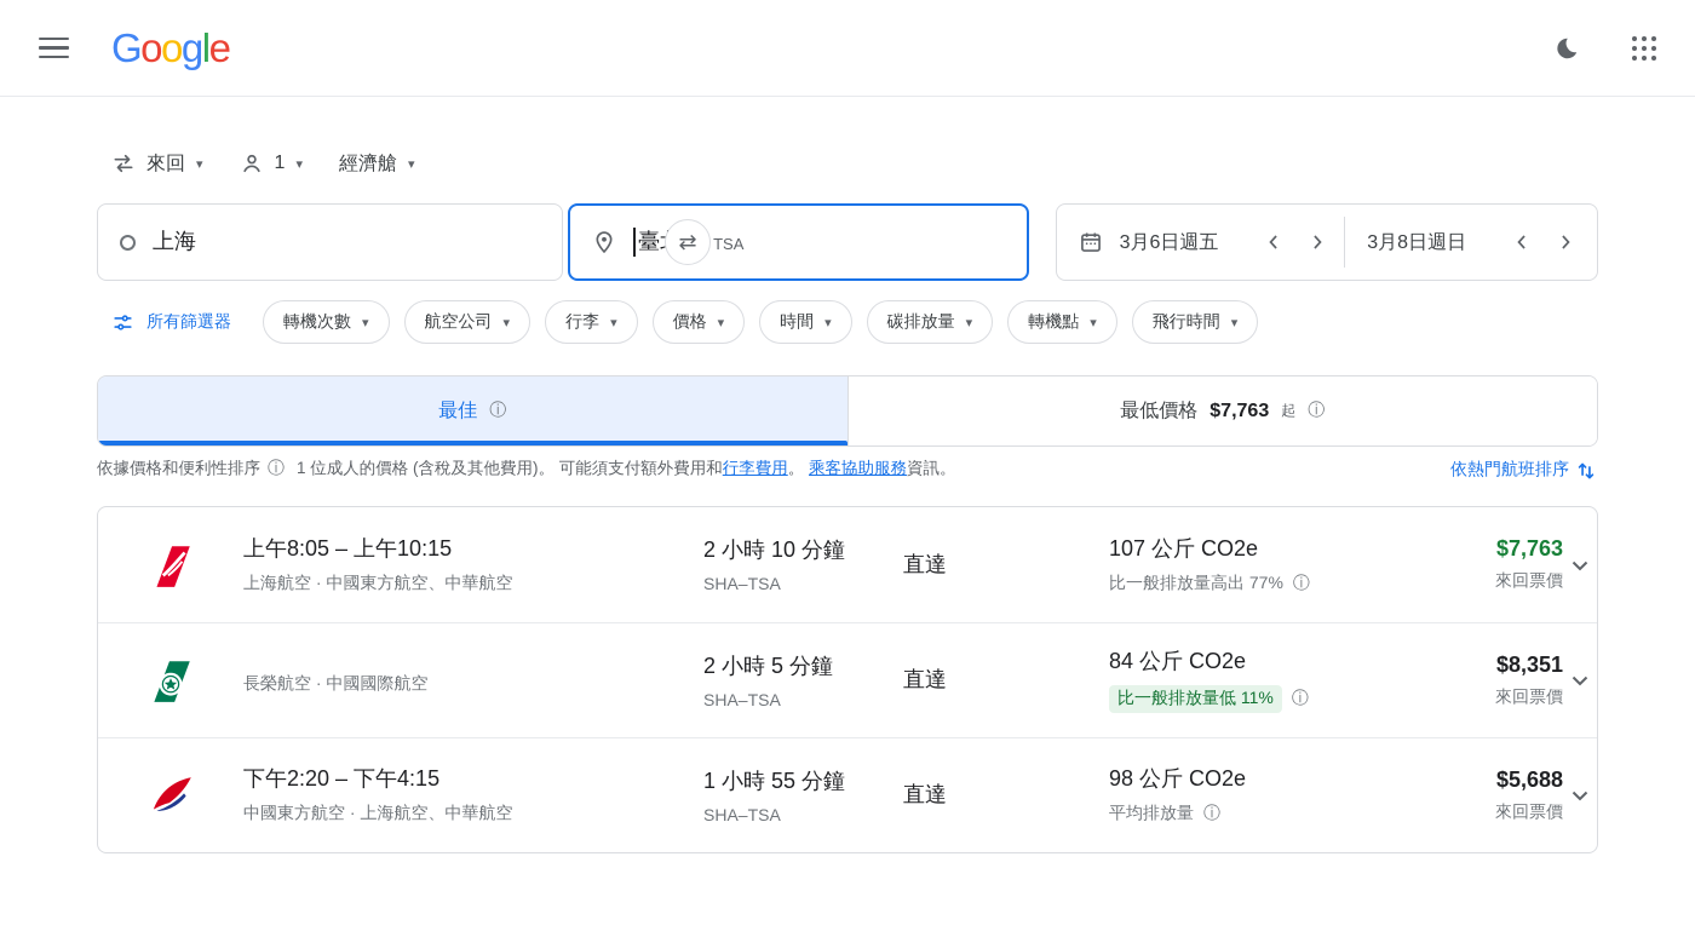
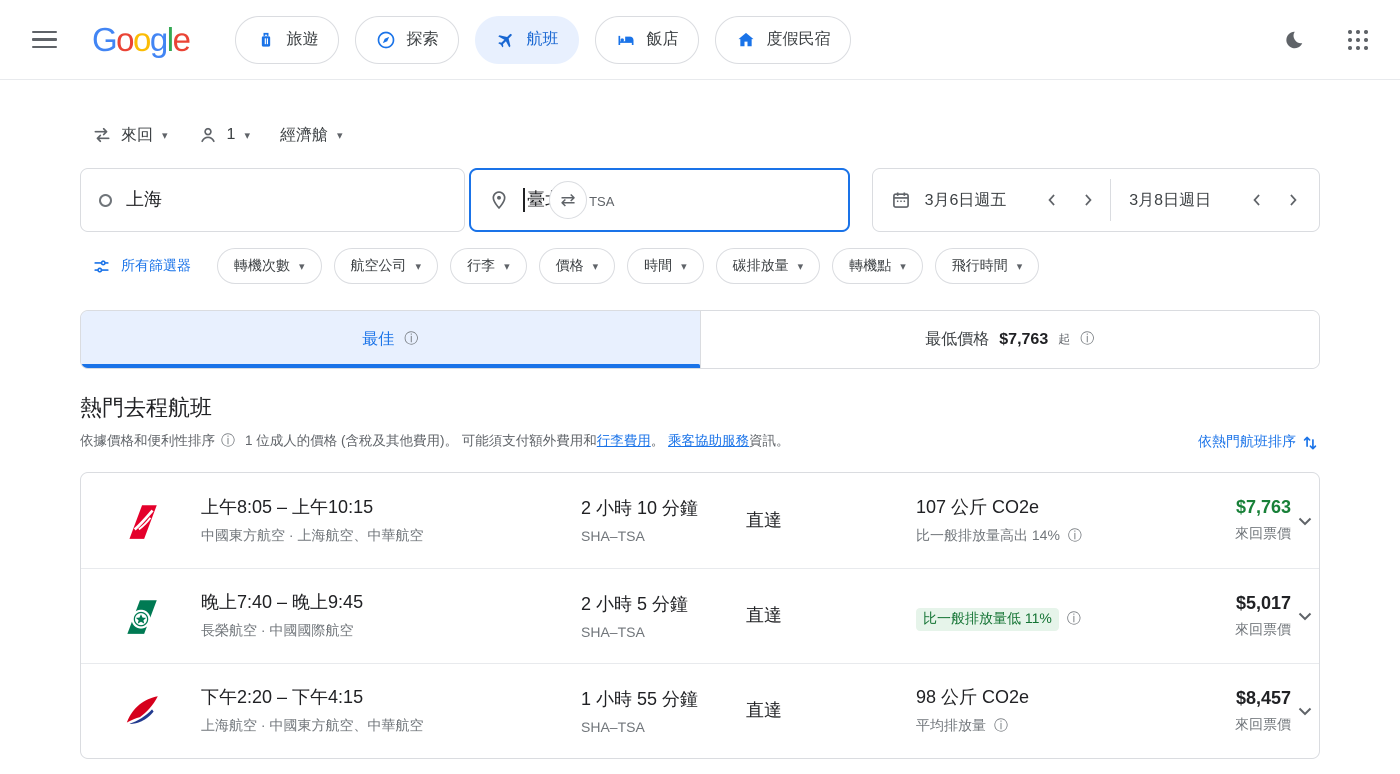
  Google
+ 旅遊
+ 探索
+ 航班
+ 飯店
+ 度假民宿
  來回
  ▾
  1
  ▾
  經濟艙
  ▾
  上海
  ⇄
  TSA
  3月6日週五
  3月8日週日
  所有篩選器
  轉機次數
  ▾
  航空公司
  ▾
  行李
  ▾
  價格
  ▾
  時間
  ▾
  碳排放量
  ▾
  轉機點
  ▾
  飛行時間
  ▾
  最佳
  ⓘ
  最低價格
  $7,763
  起
  ⓘ
+ 熱門去程航班
  依據價格和便利性排序 ⓘ 1 位成人的價格 (含稅及其他費用)。 可能須支付額外費用和行李費用。 乘客協助服務資訊。
  依熱門航班排序
  上午8:05 – 上午10:15
- 上海航空 · 中國東方航空、中華航空
+ 中國東方航空 · 上海航空、中華航空
  2 小時 10 分鐘
  SHA–TSA
  直達
  107 公斤 CO2e
- 比一般排放量高出 77%
+ 比一般排放量高出 14%
  ⓘ
  $7,763
  來回票價
+ 晚上7:40 – 晚上9:45
  長榮航空 · 中國國際航空
  2 小時 5 分鐘
  SHA–TSA
  直達
- 84 公斤 CO2e
  比一般排放量低 11%
  ⓘ
- $8,351
+ $5,017
  來回票價
  下午2:20 – 下午4:15
- 中國東方航空 · 上海航空、中華航空
+ 上海航空 · 中國東方航空、中華航空
  1 小時 55 分鐘
  SHA–TSA
  直達
  98 公斤 CO2e
  平均排放量
  ⓘ
- $5,688
+ $8,457
  來回票價
